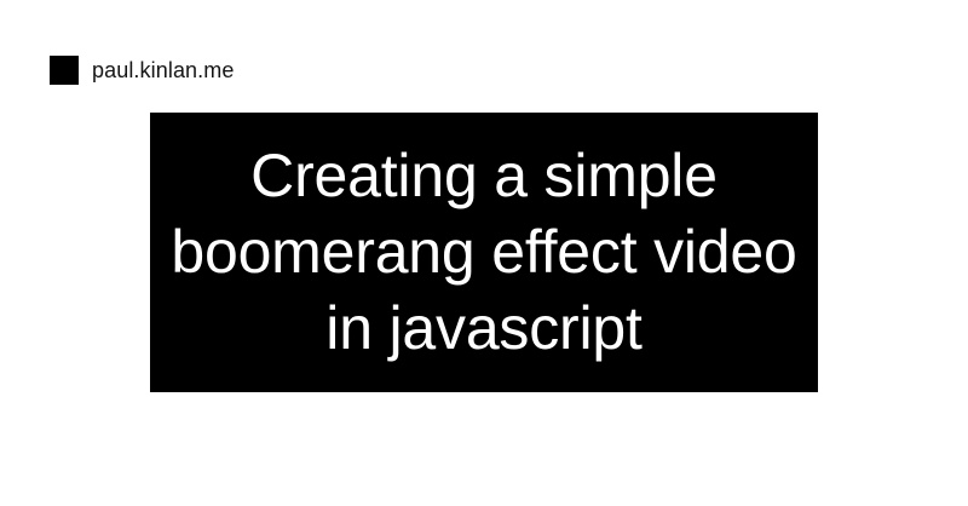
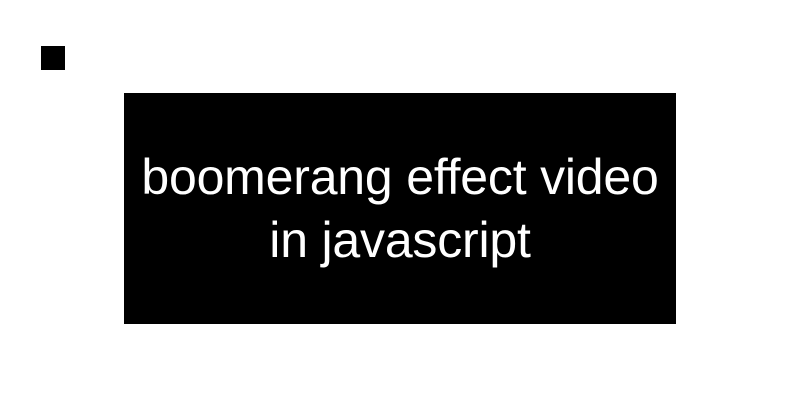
- paul.kinlan.me
- Creating a simple
  boomerang effect video
  in javascript
